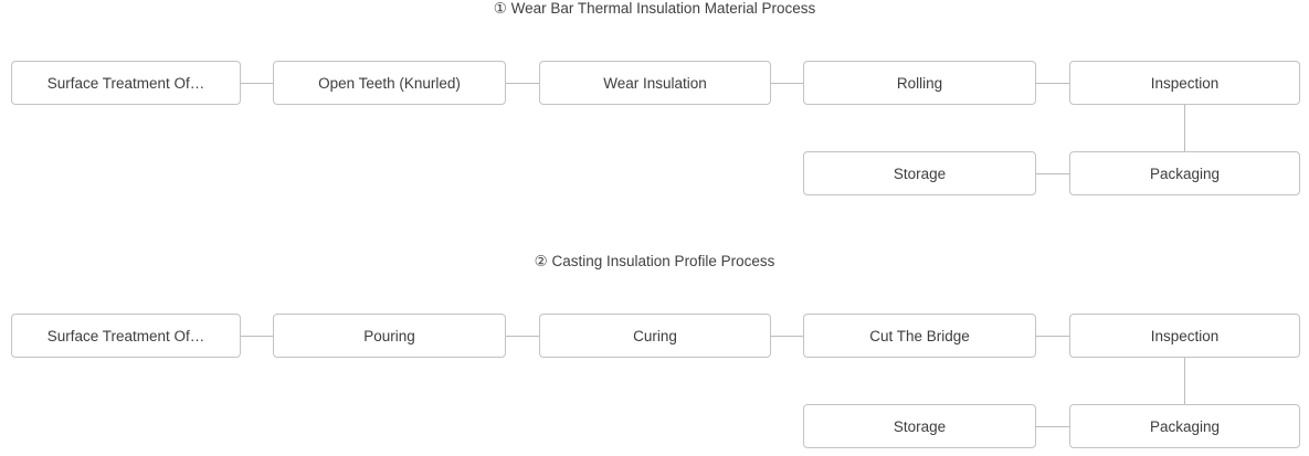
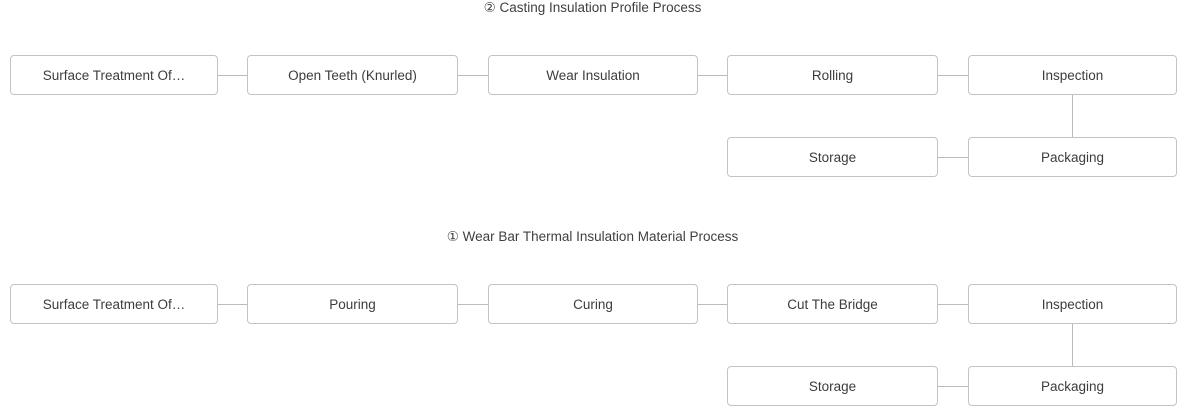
- ① Wear Bar Thermal Insulation Material Process
+ ② Casting Insulation Profile Process
  Surface Treatment Of…
  Open Teeth (Knurled)
  Wear Insulation
  Rolling
  Inspection
  Storage
  Packaging
- ② Casting Insulation Profile Process
+ ① Wear Bar Thermal Insulation Material Process
  Surface Treatment Of…
  Pouring
  Curing
  Cut The Bridge
  Inspection
  Storage
  Packaging
